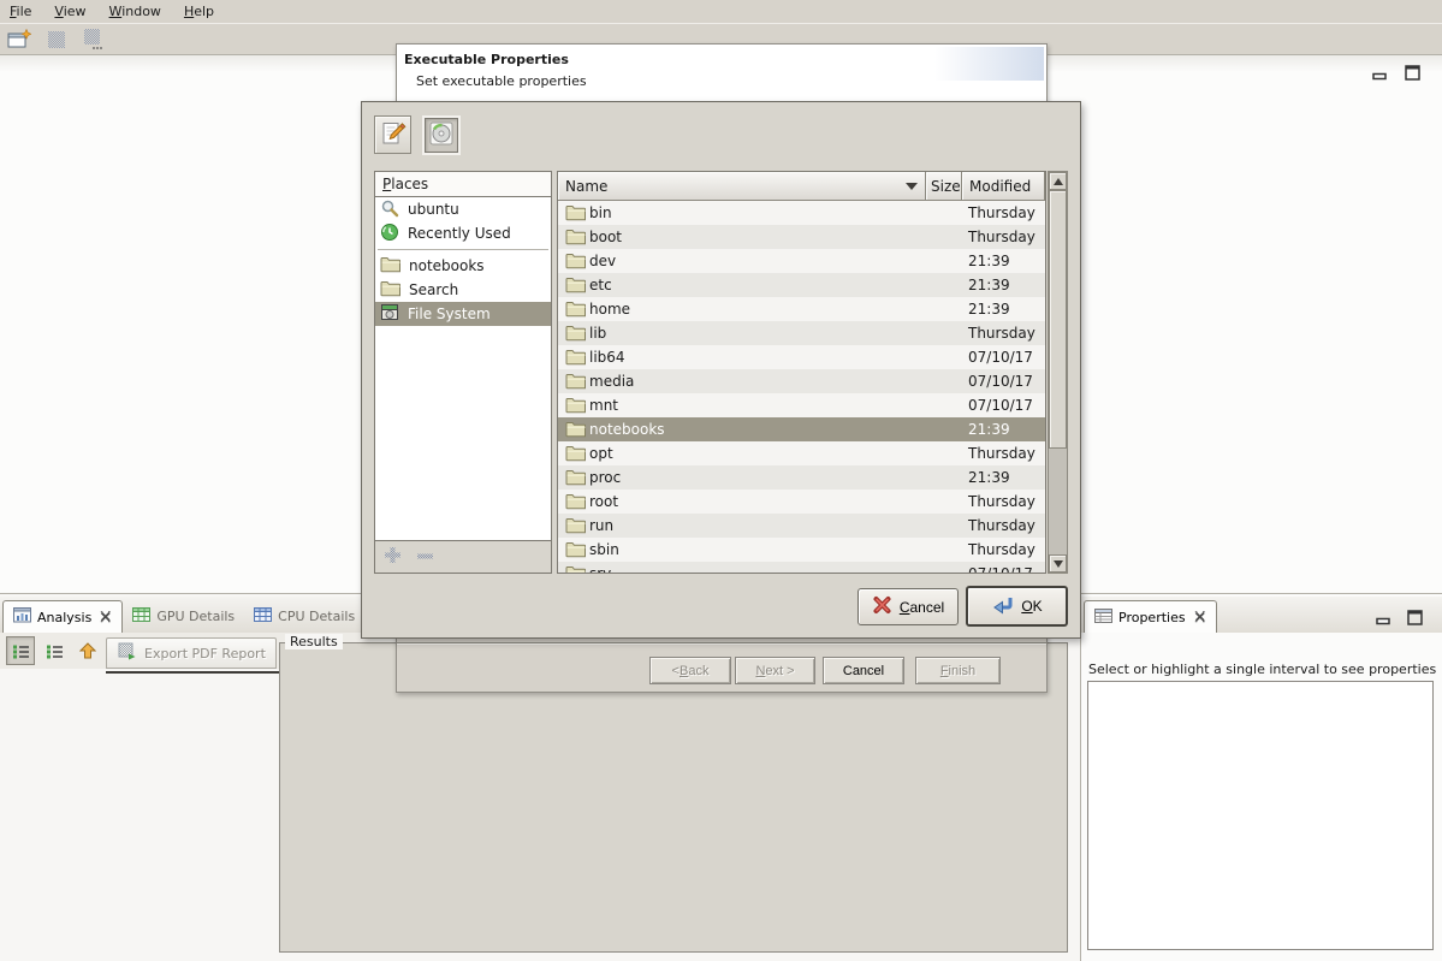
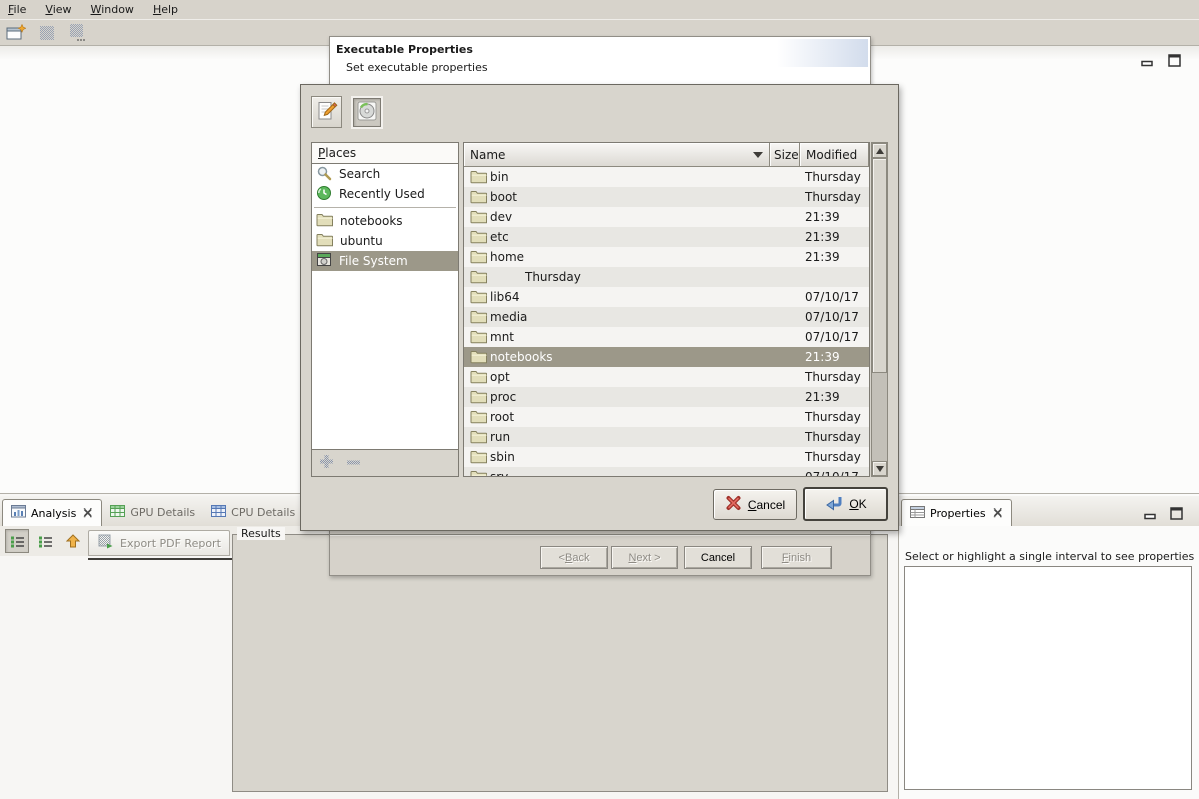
  File
  View
  Window
  Help
  Analysis
  GPU Details
  CPU Details
  Export PDF Report
  Results
  Properties
  Select or highlight a single interval to see properties
  Executable Properties
  Set executable properties
  <
  B
  ack
  N
  ext >
  Cancel
  F
  inish
  P
  laces
- ubuntu
+ Search
  Recently Used
  notebooks
- Search
+ ubuntu
  File System
  Name
  Size
  Modified
  bin
  Thursday
  boot
  Thursday
  dev
  21:39
  etc
  21:39
  home
  21:39
- lib
  Thursday
  lib64
  07/10/17
  media
  07/10/17
  mnt
  07/10/17
  notebooks
  21:39
  opt
  Thursday
  proc
  21:39
  root
  Thursday
  run
  Thursday
  sbin
  Thursday
  Cancel
  OK
